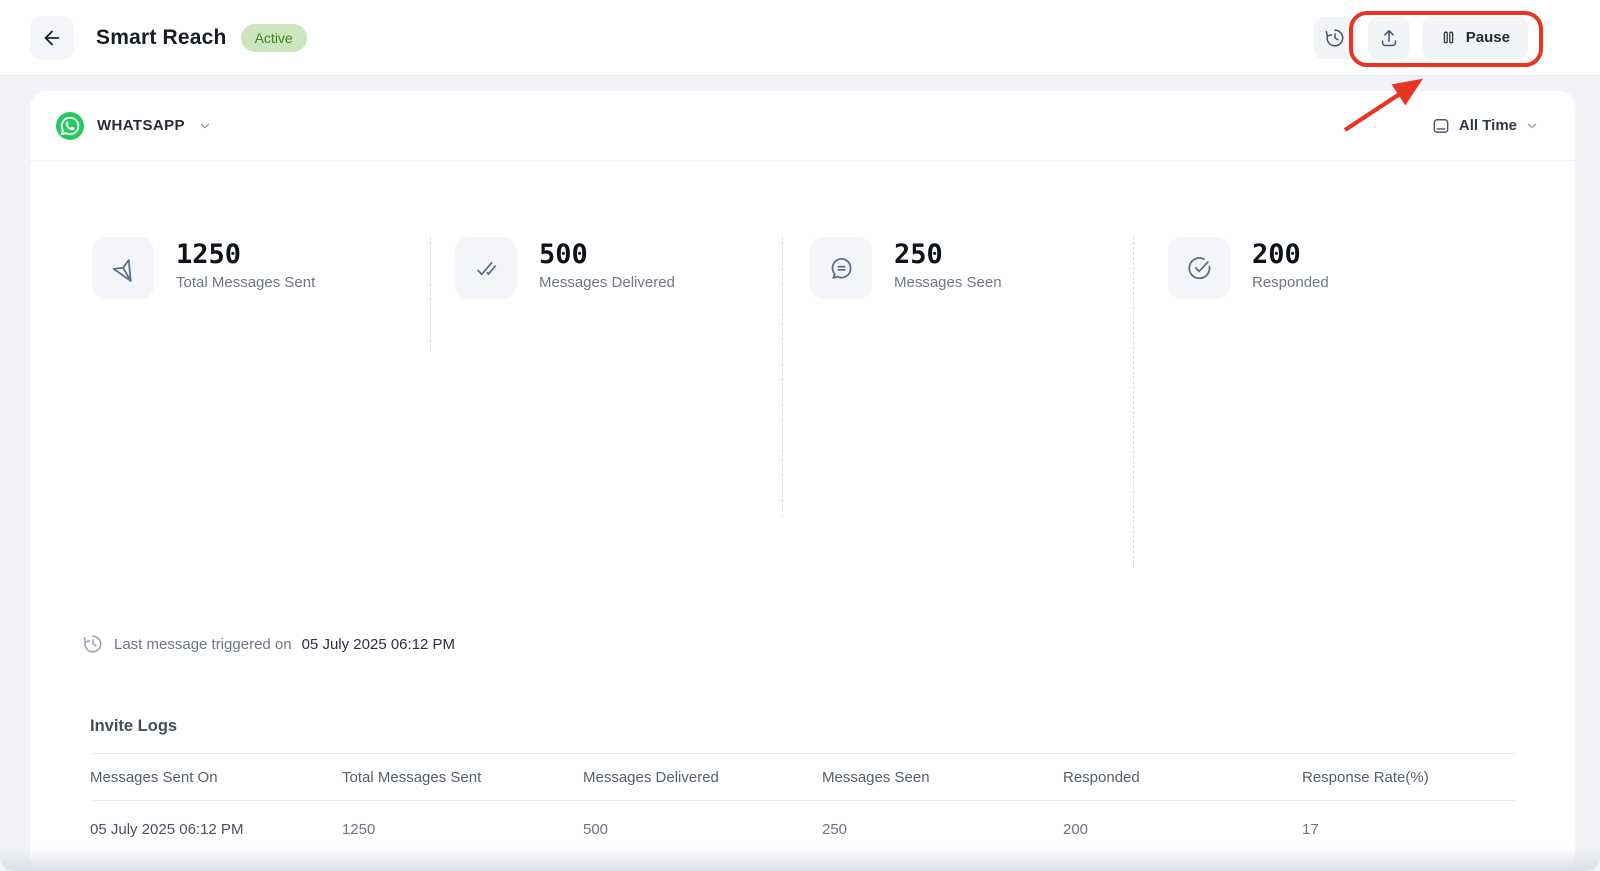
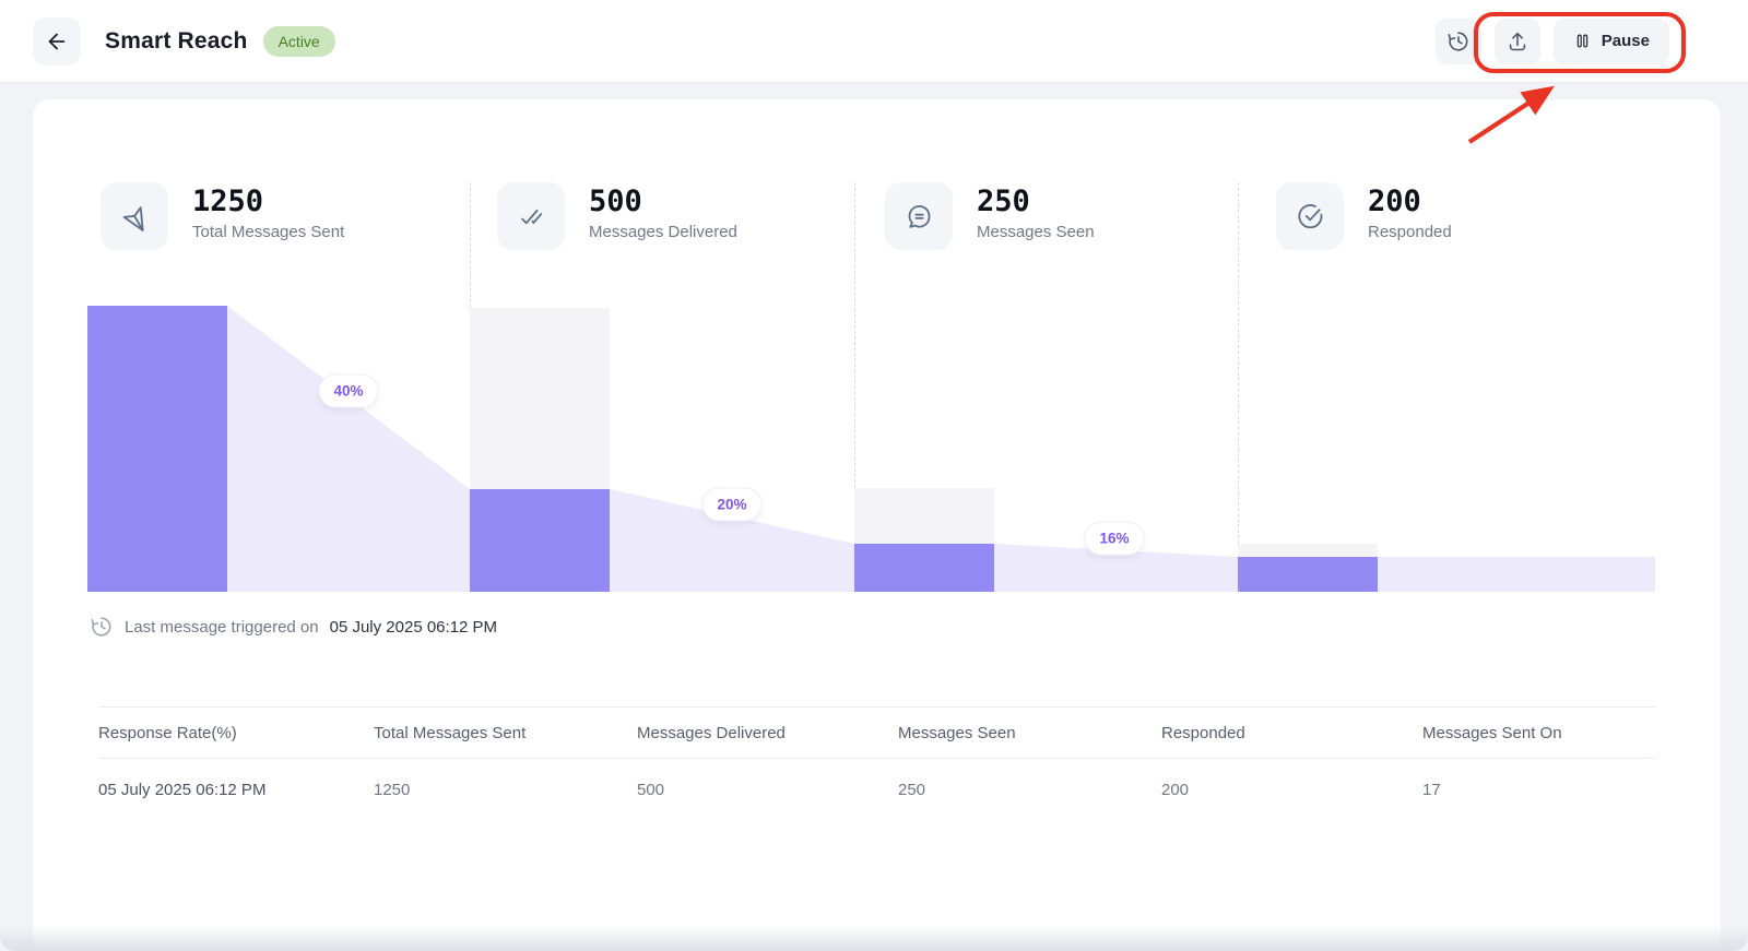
  Smart Reach
  Active
  Pause
- WHATSAPP
- All Time
  1250
  Total Messages Sent
  500
  Messages Delivered
  250
  Messages Seen
  200
  Responded
+ 40%
+ 20%
+ 16%
  Last message triggered on
  05 July 2025 06:12 PM
- Invite Logs
- Messages Sent On
+ Response Rate(%)
  Total Messages Sent
  Messages Delivered
  Messages Seen
  Responded
- Response Rate(%)
+ Messages Sent On
  05 July 2025 06:12 PM
  1250
  500
  250
  200
  17
